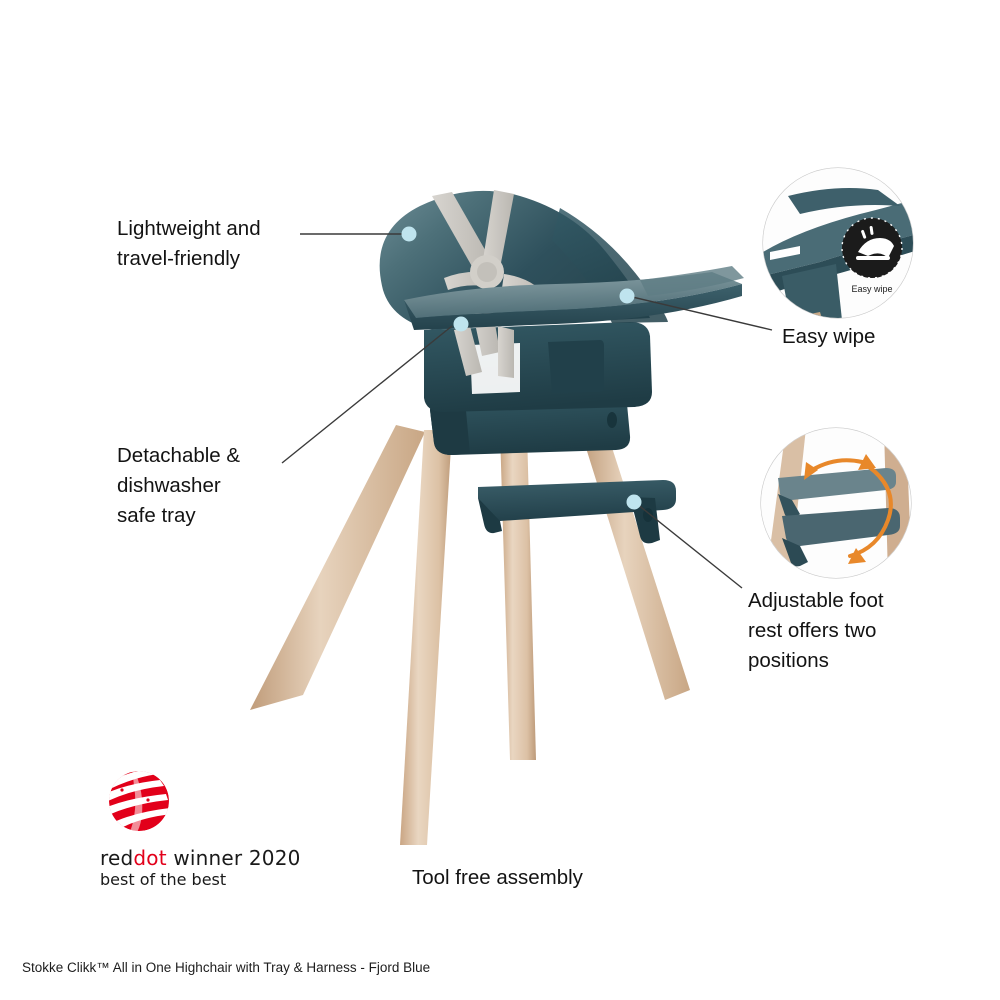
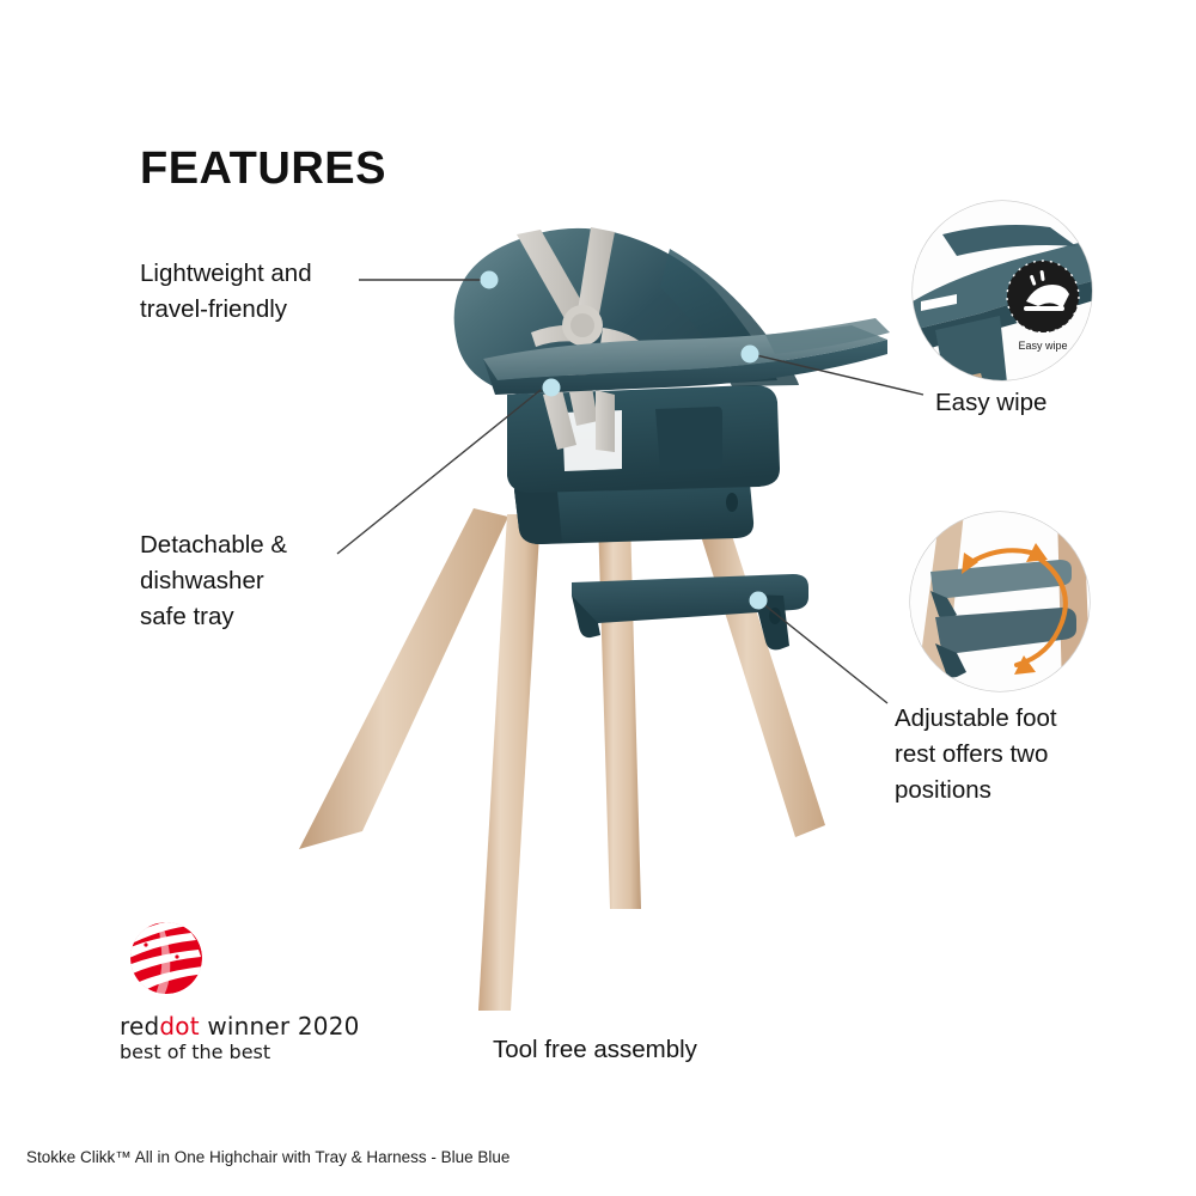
  Easy wipe
+ FEATURES
  Lightweight and
  travel-friendly
  Detachable &
  dishwasher
  safe tray
  Easy wipe
  Adjustable foot
  rest offers two
  positions
  Tool free assembly
  reddot winner 2020
  best of the best
- Stokke Clikk™ All in One Highchair with Tray & Harness - Fjord Blue
+ Stokke Clikk™ All in One Highchair with Tray & Harness - Blue Blue
